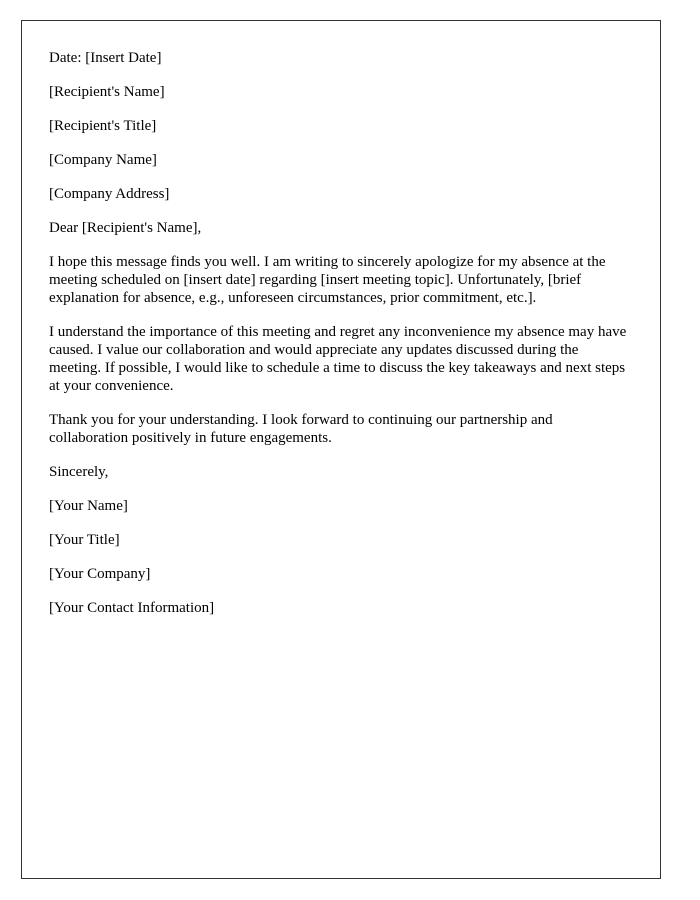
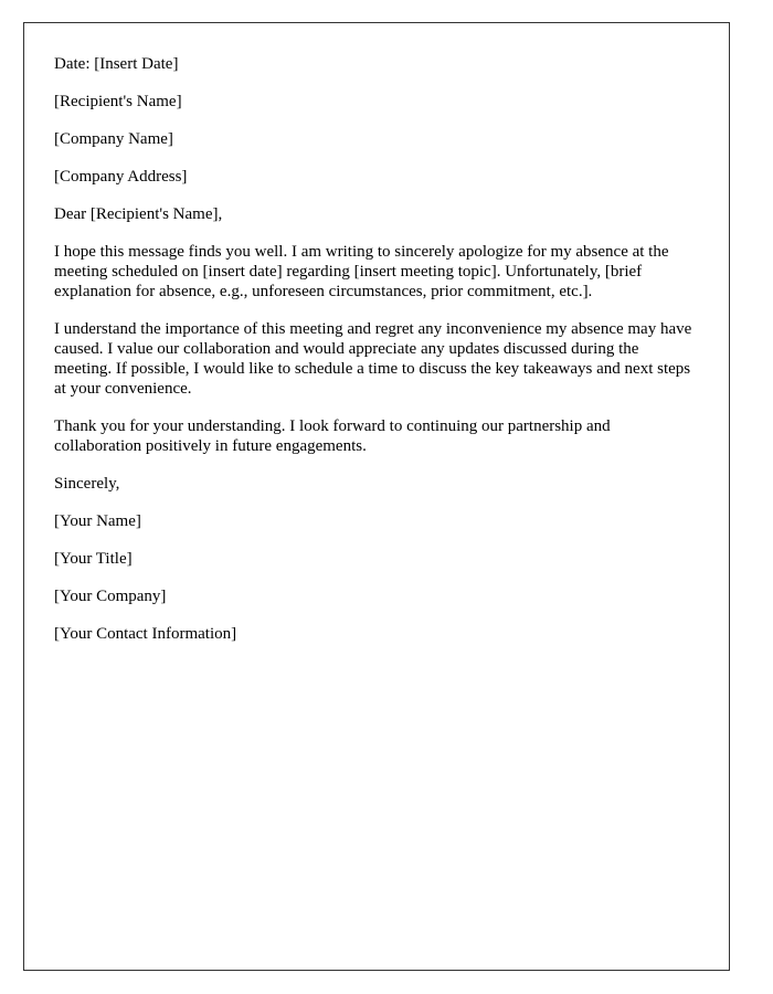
  Date: [Insert Date]
  [Recipient's Name]
- [Recipient's Title]
  [Company Name]
  [Company Address]
  Dear [Recipient's Name],
  I hope this message finds you well. I am writing to sincerely apologize for my absence at the meeting scheduled on [insert date] regarding [insert meeting topic]. Unfortunately, [brief explanation for absence, e.g., unforeseen circumstances, prior commitment, etc.].
  I understand the importance of this meeting and regret any inconvenience my absence may have caused. I value our collaboration and would appreciate any updates discussed during the meeting. If possible, I would like to schedule a time to discuss the key takeaways and next steps at your convenience.
  Thank you for your understanding. I look forward to continuing our partnership and collaboration positively in future engagements.
  Sincerely,
  [Your Name]
  [Your Title]
  [Your Company]
  [Your Contact Information]
